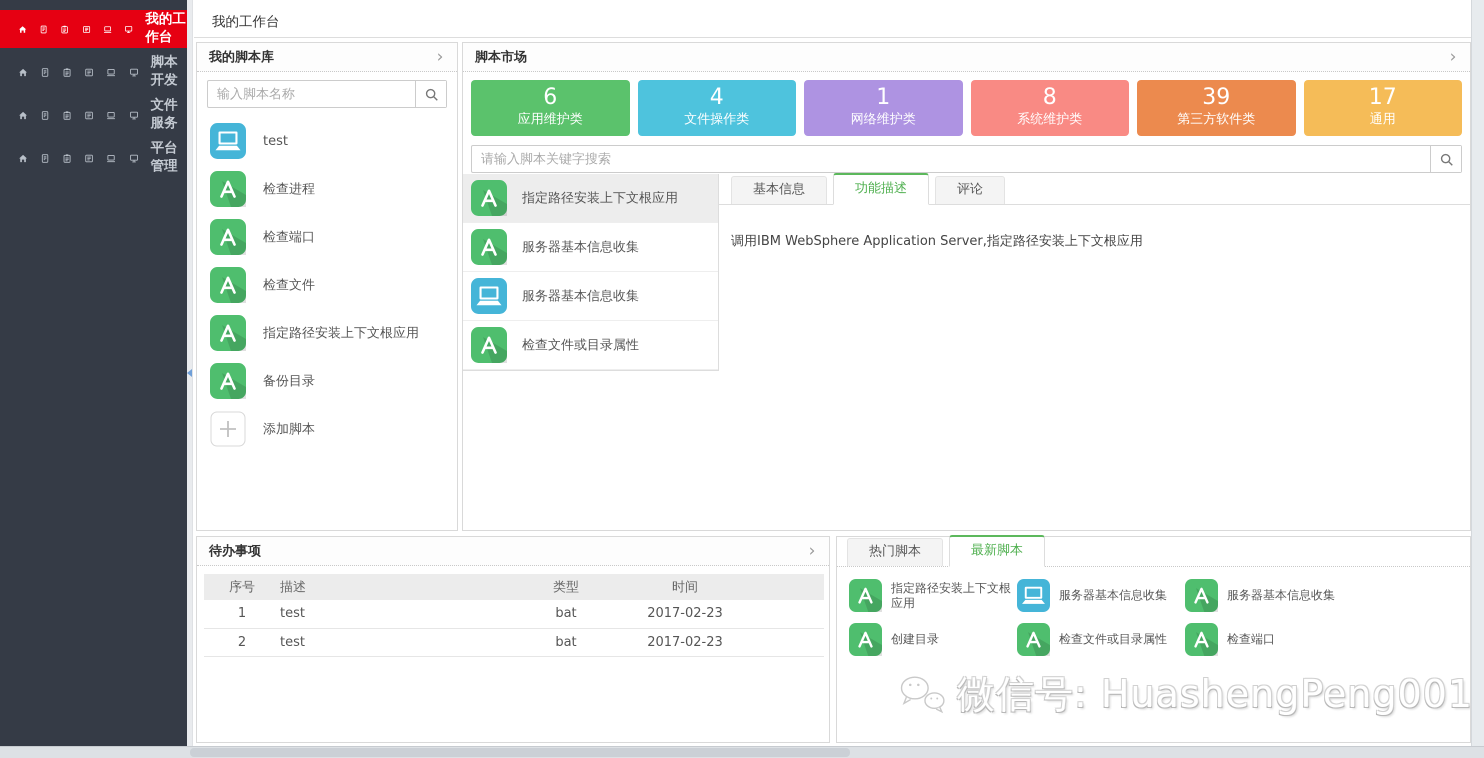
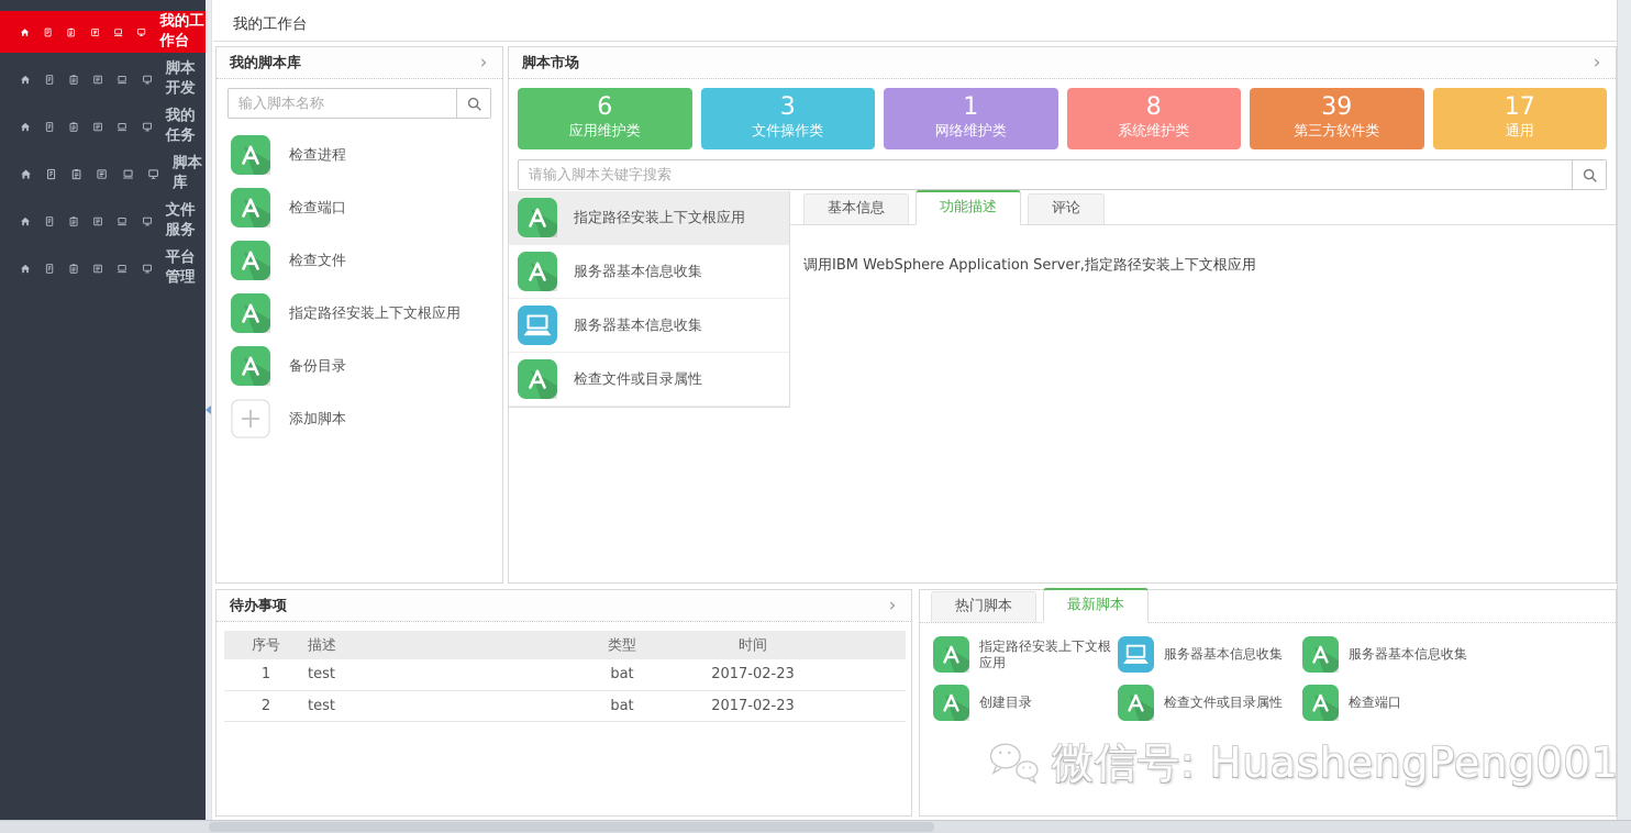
  我的工作台
  脚本开发
+ 我的任务
+ 脚本库
  文件服务
  平台管理
  我的工作台
  我的脚本库
  ›
  输入脚本名称
- test
  检查进程
  检查端口
  检查文件
  指定路径安装上下文根应用
  备份目录
  添加脚本
  脚本市场
  ›
  6
  应用维护类
- 4
+ 3
  文件操作类
  1
  网络维护类
  8
  系统维护类
  39
  第三方软件类
  17
  通用
  请输入脚本关键字搜索
  指定路径安装上下文根应用
  服务器基本信息收集
  服务器基本信息收集
  检查文件或目录属性
  基本信息
  功能描述
  评论
  调用IBM WebSphere Application Server,指定路径安装上下文根应用
  待办事项
  ›
  序号	描述	类型	时间
  1	test	bat	2017-02-23
  2	test	bat	2017-02-23
  热门脚本
  最新脚本
  指定路径安装上下文根应用
  服务器基本信息收集
  服务器基本信息收集
  创建目录
  检查文件或目录属性
  检查端口
  微信号: HuashengPeng001
